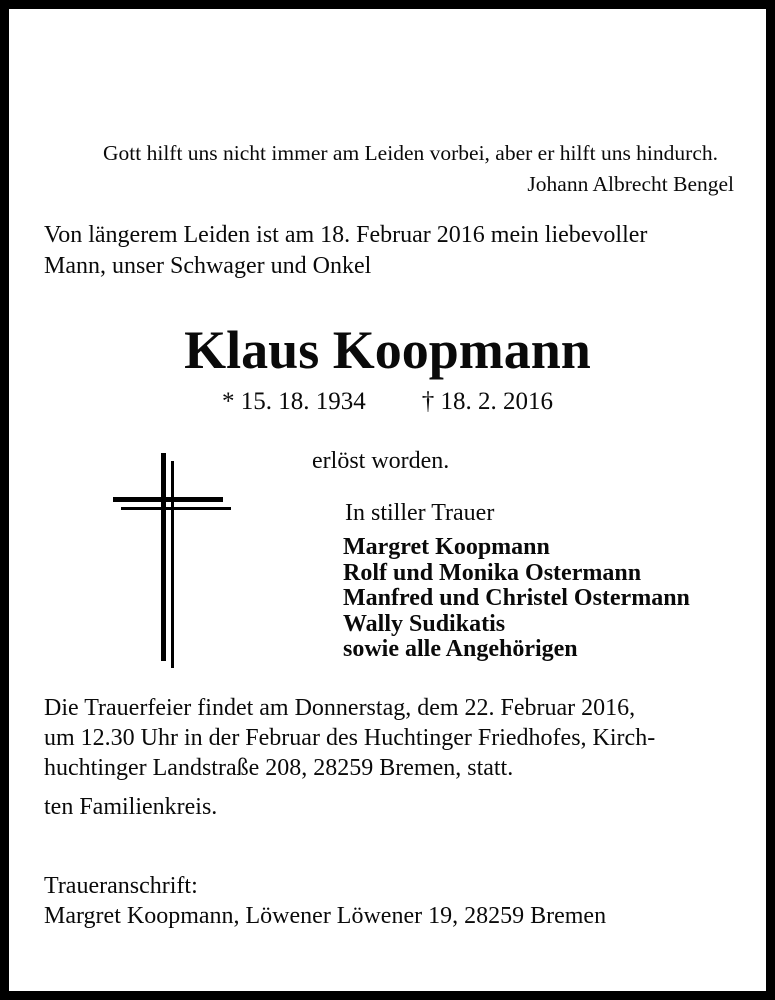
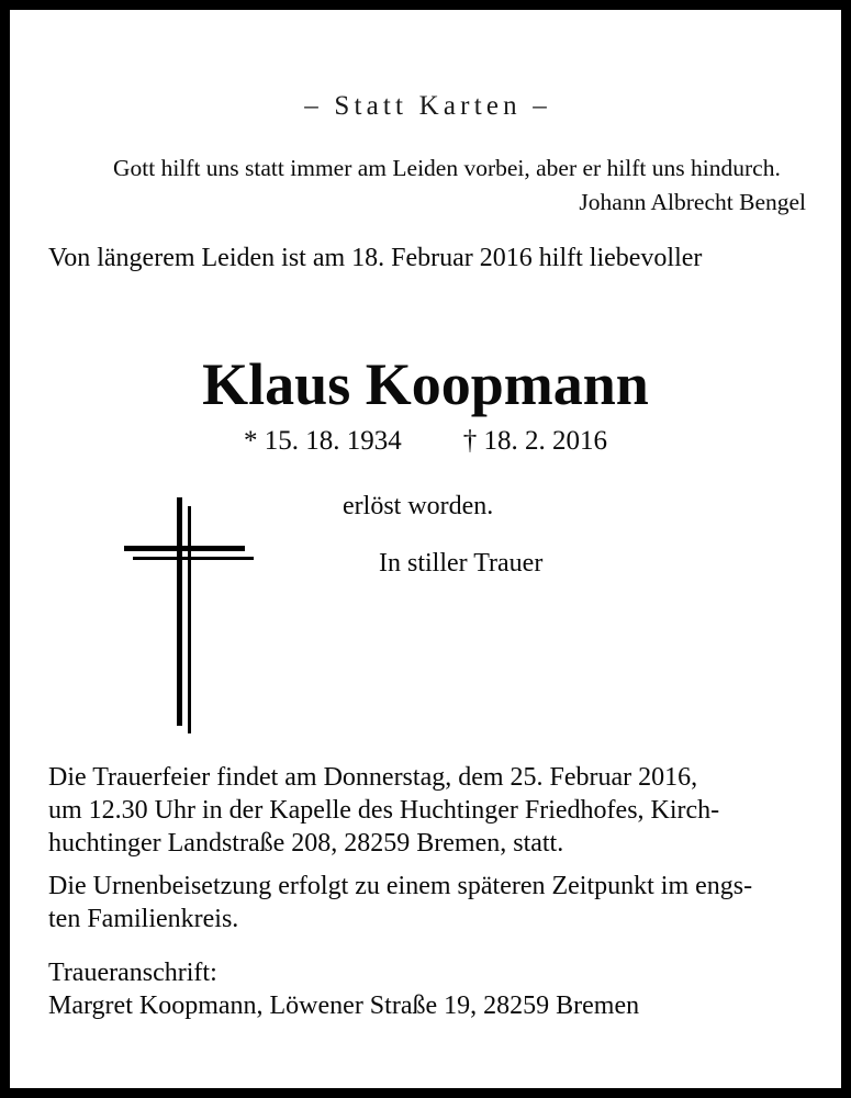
+ – Statt Karten –
- Gott hilft uns nicht immer am Leiden vorbei, aber er hilft uns hindurch.
+ Gott hilft uns statt immer am Leiden vorbei, aber er hilft uns hindurch.
  Johann Albrecht Bengel
- Von längerem Leiden ist am 18. Februar 2016 mein liebevoller
+ Von längerem Leiden ist am 18. Februar 2016 hilft liebevoller
- Mann, unser Schwager und Onkel
  Klaus Koopmann
  * 15. 18. 1934 † 18. 2. 2016
  erlöst worden.
  In stiller Trauer
- Margret Koopmann
- Rolf und Monika Ostermann
- Manfred und Christel Ostermann
- Wally Sudikatis
- sowie alle Angehörigen
- Die Trauerfeier findet am Donnerstag, dem 22. Februar 2016,
+ Die Trauerfeier findet am Donnerstag, dem 25. Februar 2016,
- um 12.30 Uhr in der Februar des Huchtinger Friedhofes, Kirch-
+ um 12.30 Uhr in der Kapelle des Huchtinger Friedhofes, Kirch-
  huchtinger Landstraße 208, 28259 Bremen, statt.
+ Die Urnenbeisetzung erfolgt zu einem späteren Zeitpunkt im engs-
  ten Familienkreis.
  Traueranschrift:
- Margret Koopmann, Löwener Löwener 19, 28259 Bremen
+ Margret Koopmann, Löwener Straße 19, 28259 Bremen
